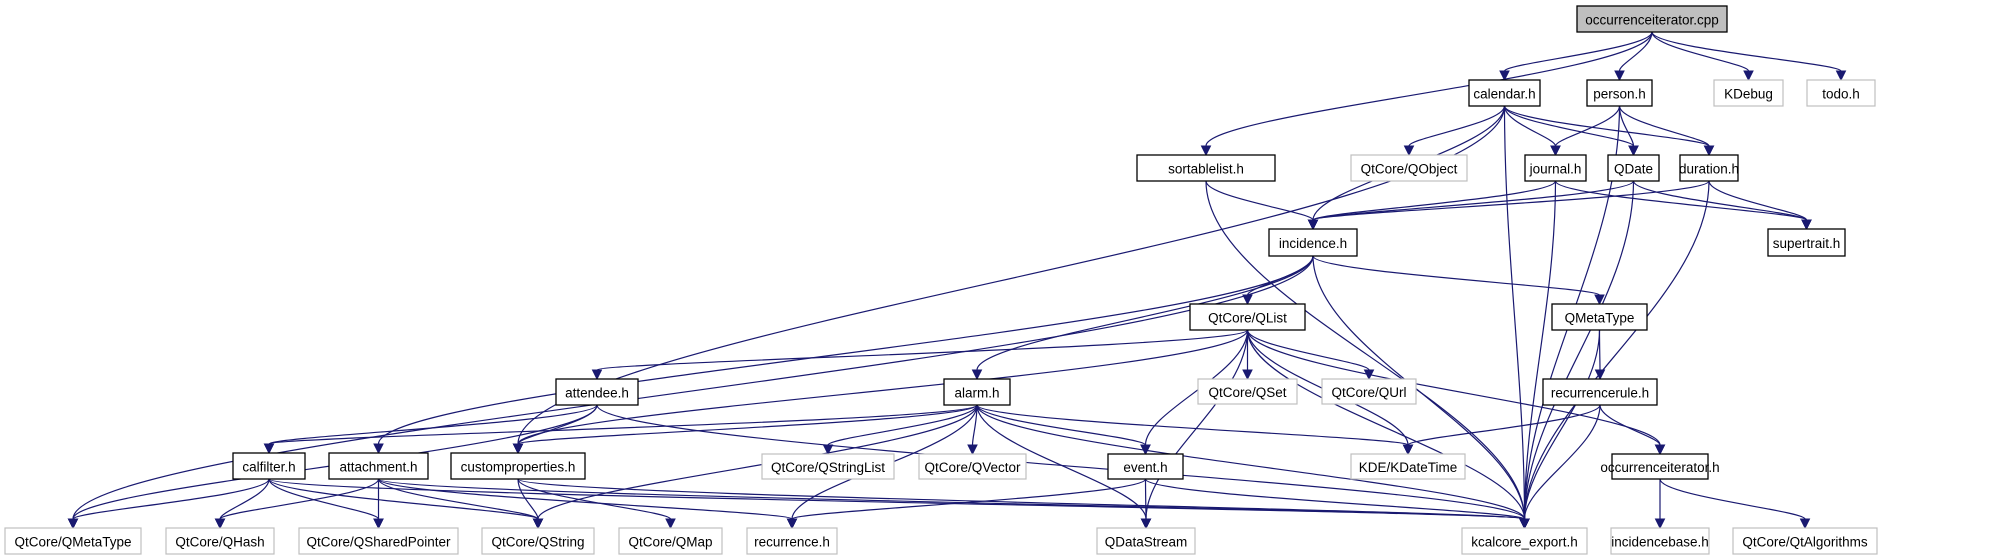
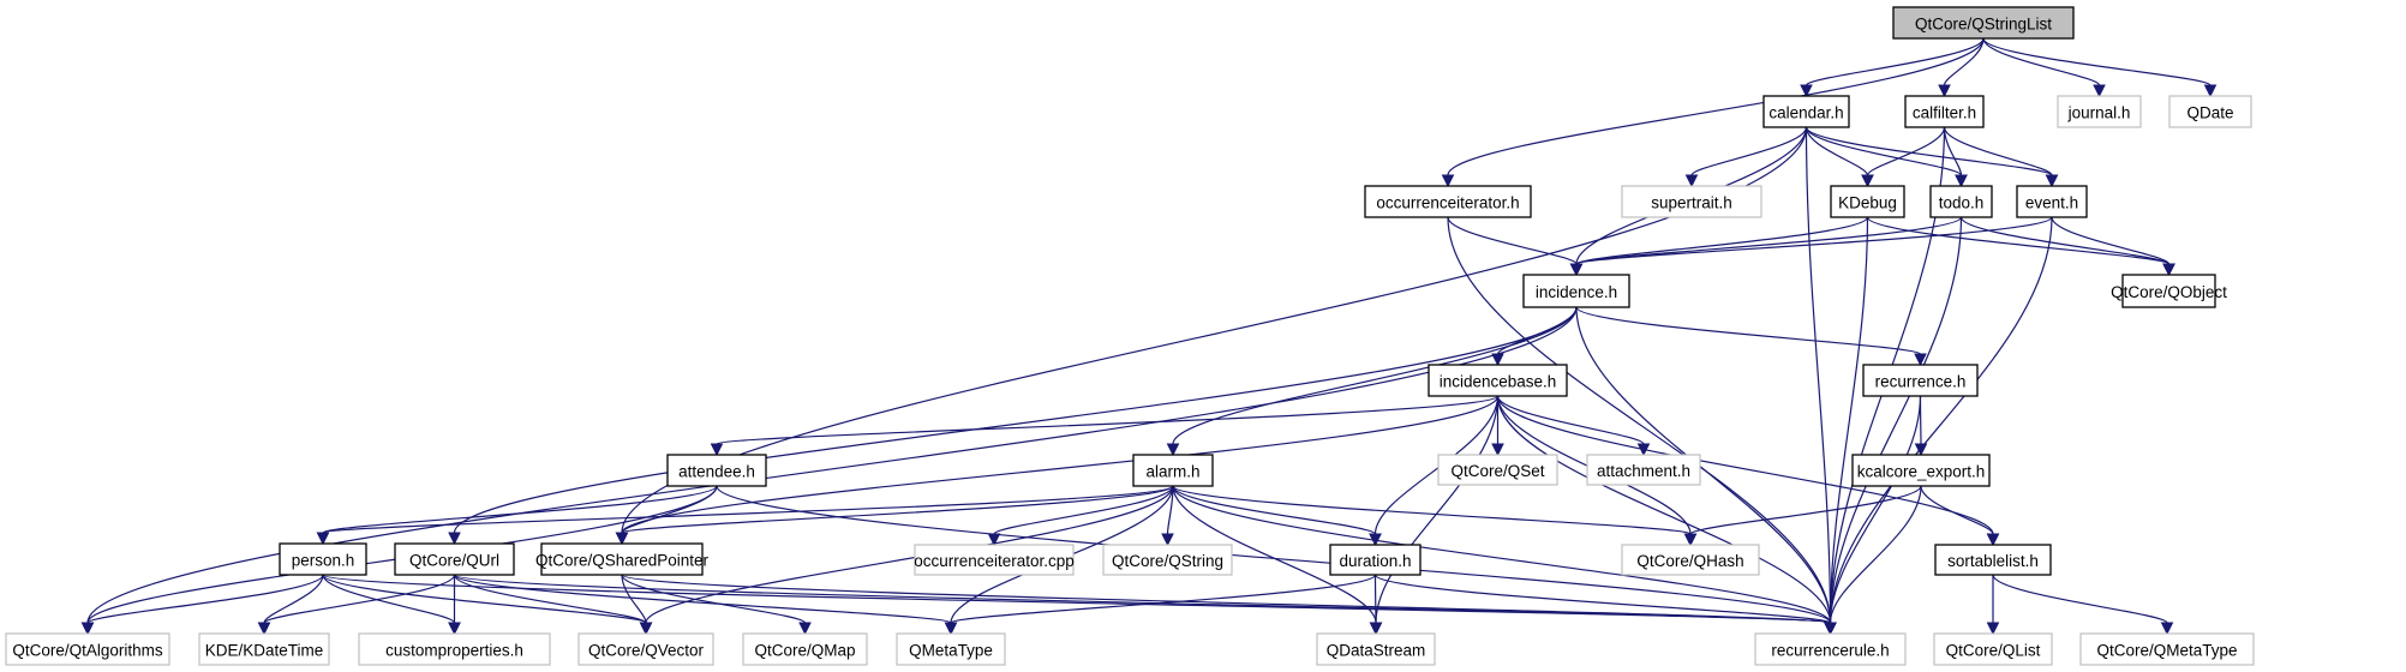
- occurrenceiterator.cpp
+ QtCore/QStringList
  calendar.h
- person.h
+ calfilter.h
- KDebug
+ journal.h
- todo.h
+ QDate
- sortablelist.h
+ occurrenceiterator.h
- QtCore/QObject
+ supertrait.h
- journal.h
+ KDebug
- QDate
+ todo.h
- duration.h
+ event.h
  incidence.h
- supertrait.h
+ QtCore/QObject
- QtCore/QList
+ incidencebase.h
- QMetaType
+ recurrence.h
  attendee.h
  alarm.h
  QtCore/QSet
- QtCore/QUrl
+ attachment.h
- recurrencerule.h
+ kcalcore_export.h
- calfilter.h
+ person.h
- attachment.h
+ QtCore/QUrl
- customproperties.h
+ QtCore/QSharedPointer
- QtCore/QStringList
+ occurrenceiterator.cpp
- QtCore/QVector
+ QtCore/QString
- event.h
+ duration.h
- KDE/KDateTime
+ QtCore/QHash
- occurrenceiterator.h
+ sortablelist.h
- QtCore/QMetaType
+ QtCore/QtAlgorithms
- QtCore/QHash
+ KDE/KDateTime
- QtCore/QSharedPointer
+ customproperties.h
- QtCore/QString
+ QtCore/QVector
  QtCore/QMap
- recurrence.h
+ QMetaType
  QDataStream
- kcalcore_export.h
+ recurrencerule.h
- incidencebase.h
+ QtCore/QList
- QtCore/QtAlgorithms
+ QtCore/QMetaType
